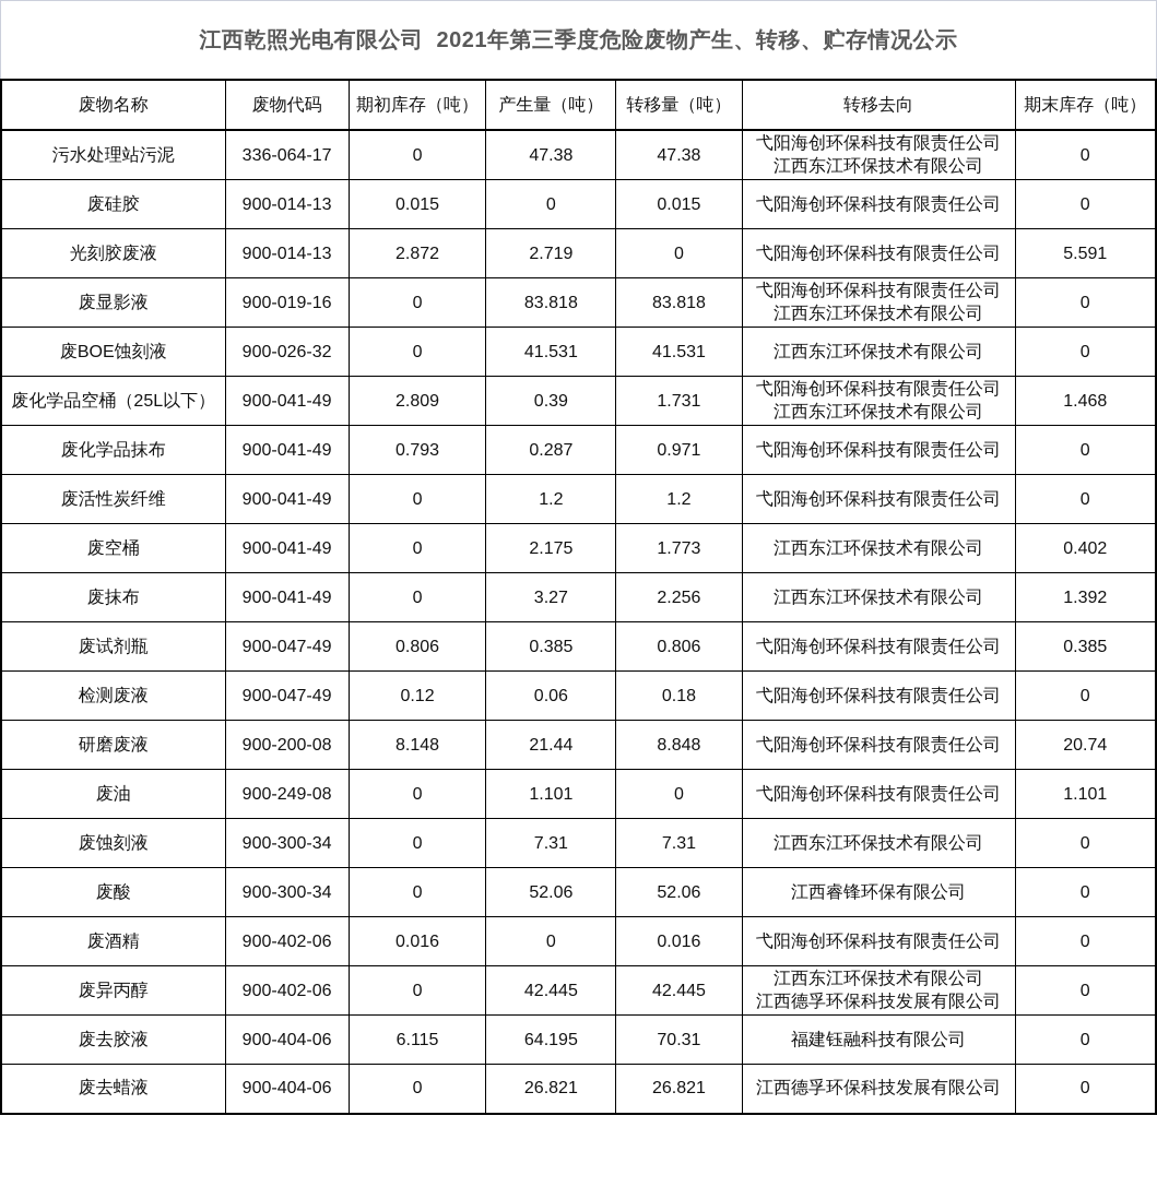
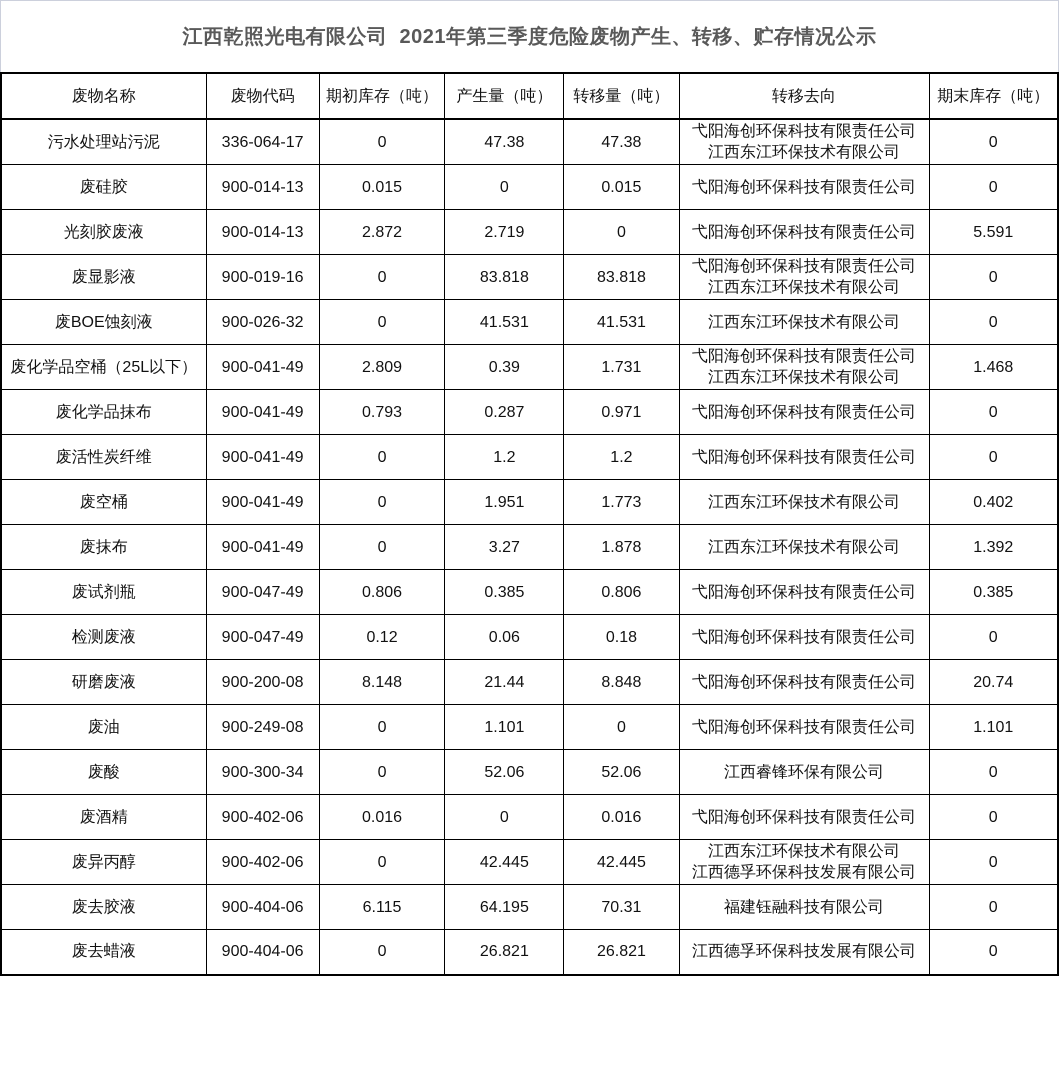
  江西乾照光电有限公司 2021年第三季度危险废物产生、转移、贮存情况公示
  废物名称	废物代码	期初库存（吨）	产生量（吨）	转移量（吨）	转移去向	期末库存（吨）
  污水处理站污泥	336-064-17	0	47.38	47.38	弋阳海创环保科技有限责任公司江西东江环保技术有限公司	0
  废硅胶	900-014-13	0.015	0	0.015	弋阳海创环保科技有限责任公司	0
  光刻胶废液	900-014-13	2.872	2.719	0	弋阳海创环保科技有限责任公司	5.591
  废显影液	900-019-16	0	83.818	83.818	弋阳海创环保科技有限责任公司江西东江环保技术有限公司	0
  废BOE蚀刻液	900-026-32	0	41.531	41.531	江西东江环保技术有限公司	0
  废化学品空桶（25L以下）	900-041-49	2.809	0.39	1.731	弋阳海创环保科技有限责任公司江西东江环保技术有限公司	1.468
  废化学品抹布	900-041-49	0.793	0.287	0.971	弋阳海创环保科技有限责任公司	0
  废活性炭纤维	900-041-49	0	1.2	1.2	弋阳海创环保科技有限责任公司	0
- 废空桶	900-041-49	0	2.175	1.773	江西东江环保技术有限公司	0.402
+ 废空桶	900-041-49	0	1.951	1.773	江西东江环保技术有限公司	0.402
- 废抹布	900-041-49	0	3.27	2.256	江西东江环保技术有限公司	1.392
+ 废抹布	900-041-49	0	3.27	1.878	江西东江环保技术有限公司	1.392
  废试剂瓶	900-047-49	0.806	0.385	0.806	弋阳海创环保科技有限责任公司	0.385
  检测废液	900-047-49	0.12	0.06	0.18	弋阳海创环保科技有限责任公司	0
  研磨废液	900-200-08	8.148	21.44	8.848	弋阳海创环保科技有限责任公司	20.74
  废油	900-249-08	0	1.101	0	弋阳海创环保科技有限责任公司	1.101
- 废蚀刻液	900-300-34	0	7.31	7.31	江西东江环保技术有限公司	0
  废酸	900-300-34	0	52.06	52.06	江西睿锋环保有限公司	0
  废酒精	900-402-06	0.016	0	0.016	弋阳海创环保科技有限责任公司	0
  废异丙醇	900-402-06	0	42.445	42.445	江西东江环保技术有限公司江西德孚环保科技发展有限公司	0
  废去胶液	900-404-06	6.115	64.195	70.31	福建钰融科技有限公司	0
  废去蜡液	900-404-06	0	26.821	26.821	江西德孚环保科技发展有限公司	0
